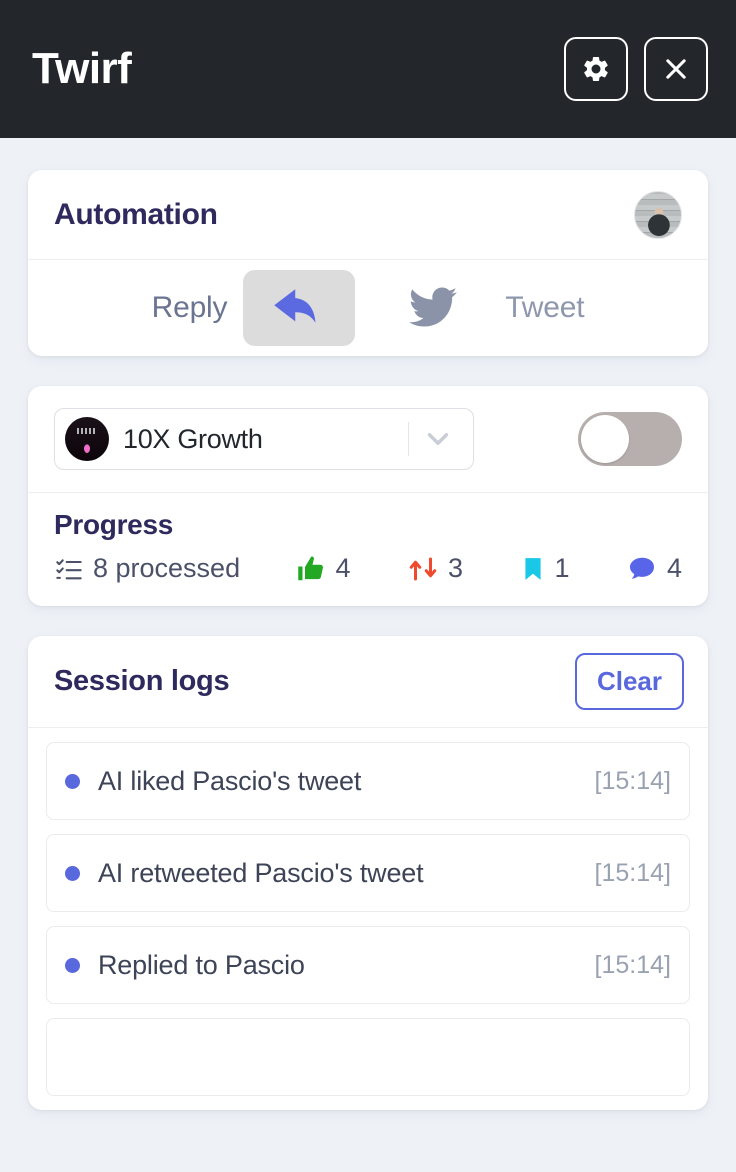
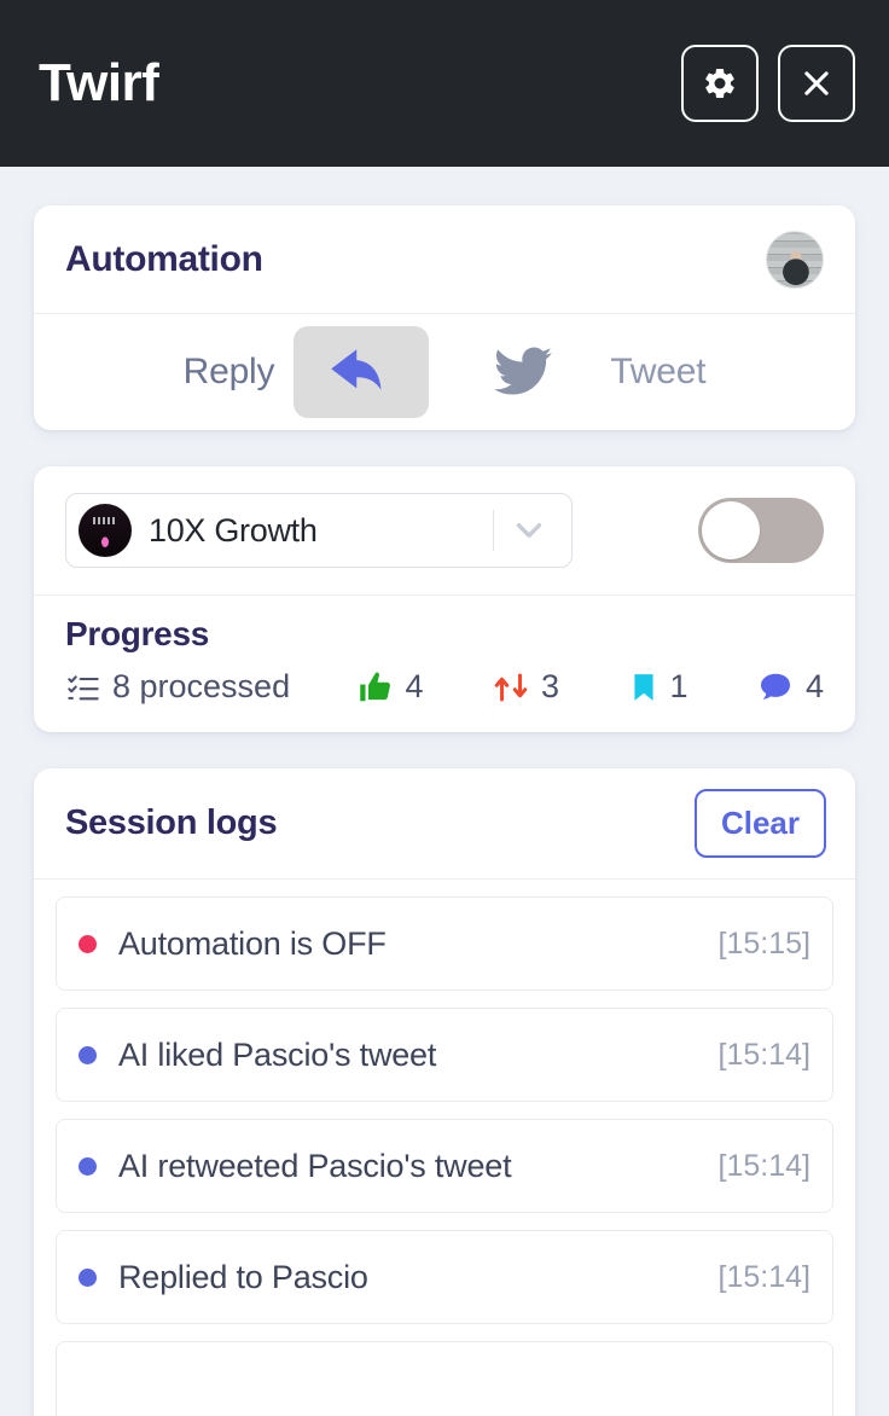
  Twirf
  Automation
  Reply
  Tweet
  10X Growth
  Progress
  8 processed
  4
  3
  1
  4
  Session logs
  Clear
+ Automation is OFF
+ [15:15]
  AI liked Pascio's tweet
  [15:14]
  AI retweeted Pascio's tweet
  [15:14]
  Replied to Pascio
  [15:14]
